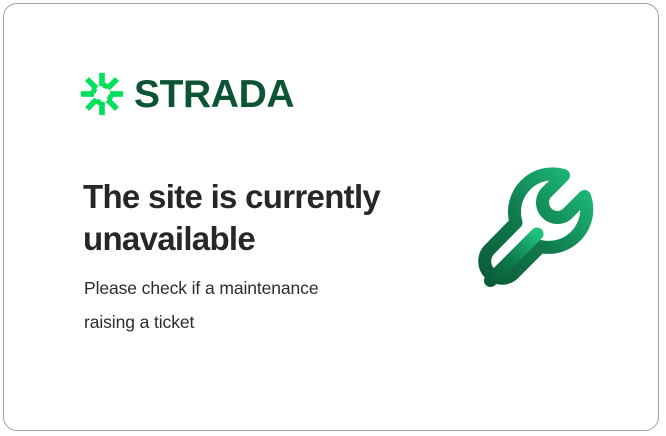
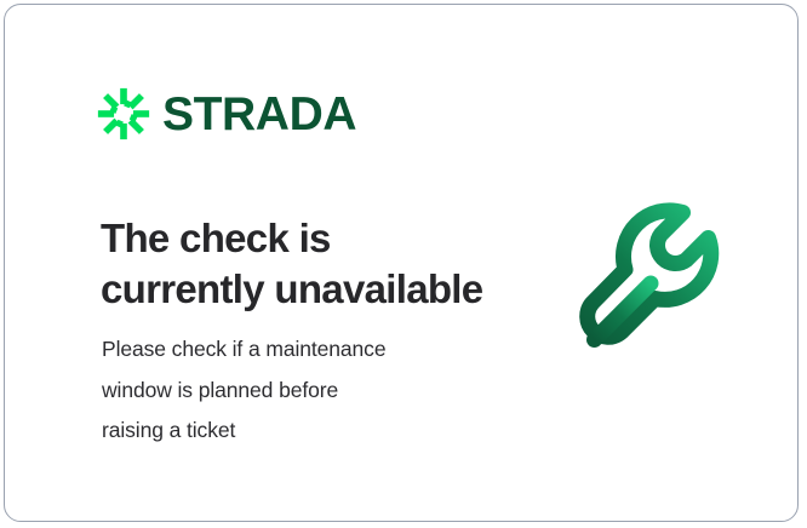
  STRADA
- The site is currently unavailable
+ The check is currently unavailable
  Please check if a maintenance
+ window is planned before
  raising a ticket
